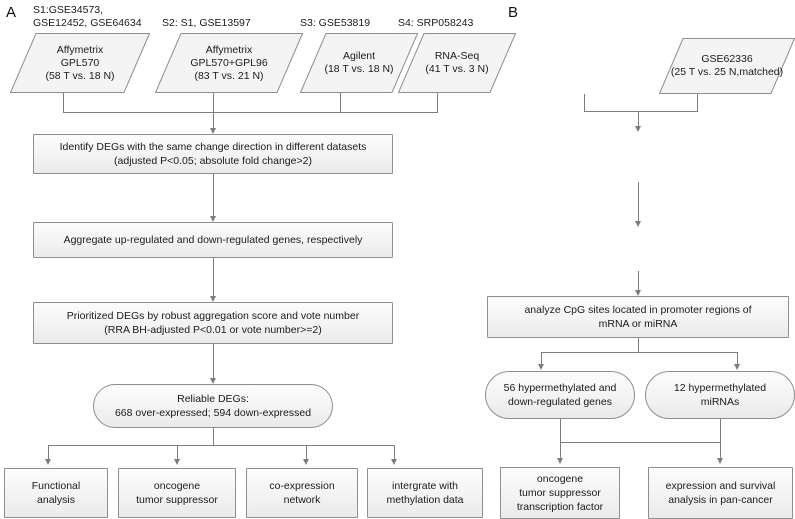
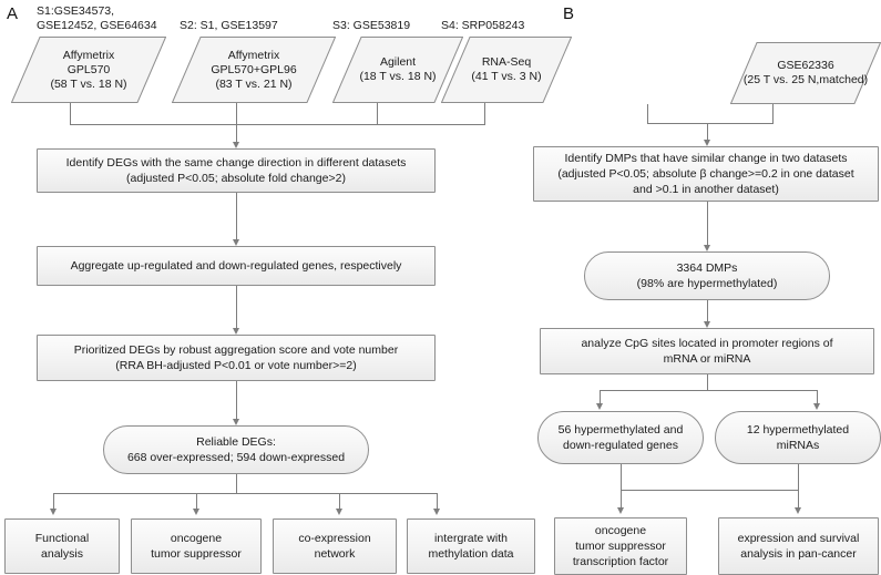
  A
  B
  S1:GSE34573,
  GSE12452, GSE64634
  S2: S1, GSE13597
  S3: GSE53819
  S4: SRP058243
  Affymetrix
  GPL570
  (58 T vs. 18 N)
  Affymetrix
  GPL570+GPL96
  (83 T vs. 21 N)
  Agilent
  (18 T vs. 18 N)
  RNA-Seq
  (41 T vs. 3 N)
  Identify DEGs with the same change direction in different datasets
  (adjusted P<0.05; absolute fold change>2)
  Aggregate up-regulated and down-regulated genes, respectively
  Prioritized DEGs by robust aggregation score and vote number
  (RRA BH-adjusted P<0.01 or vote number>=2)
  Reliable DEGs:
  668 over-expressed; 594 down-expressed
  Functional
  analysis
  oncogene
  tumor suppressor
  co-expression
  network
  intergrate with
  methylation data
  GSE62336
  (25 T vs. 25 N,matched)
+ Identify DMPs that have similar change in two datasets
+ (adjusted P<0.05; absolute β change>=0.2 in one dataset
+ and >0.1 in another dataset)
+ 3364 DMPs
+ (98% are hypermethylated)
  analyze CpG sites located in promoter regions of
  mRNA or miRNA
  56 hypermethylated and
  down-regulated genes
  12 hypermethylated
  miRNAs
  oncogene
  tumor suppressor
  transcription factor
  expression and survival
  analysis in pan-cancer
